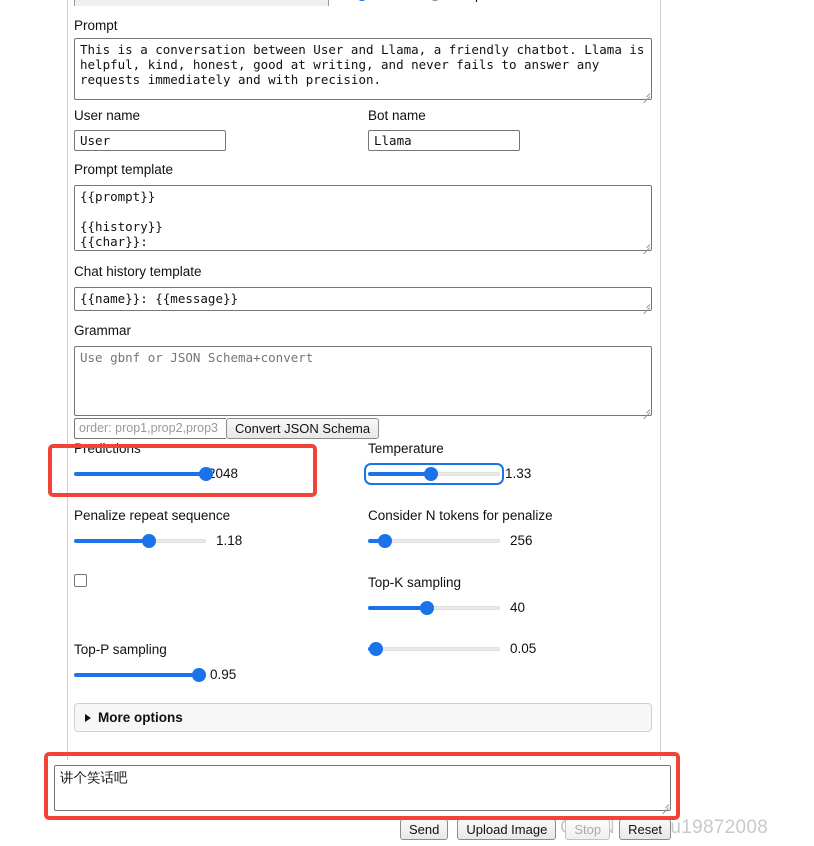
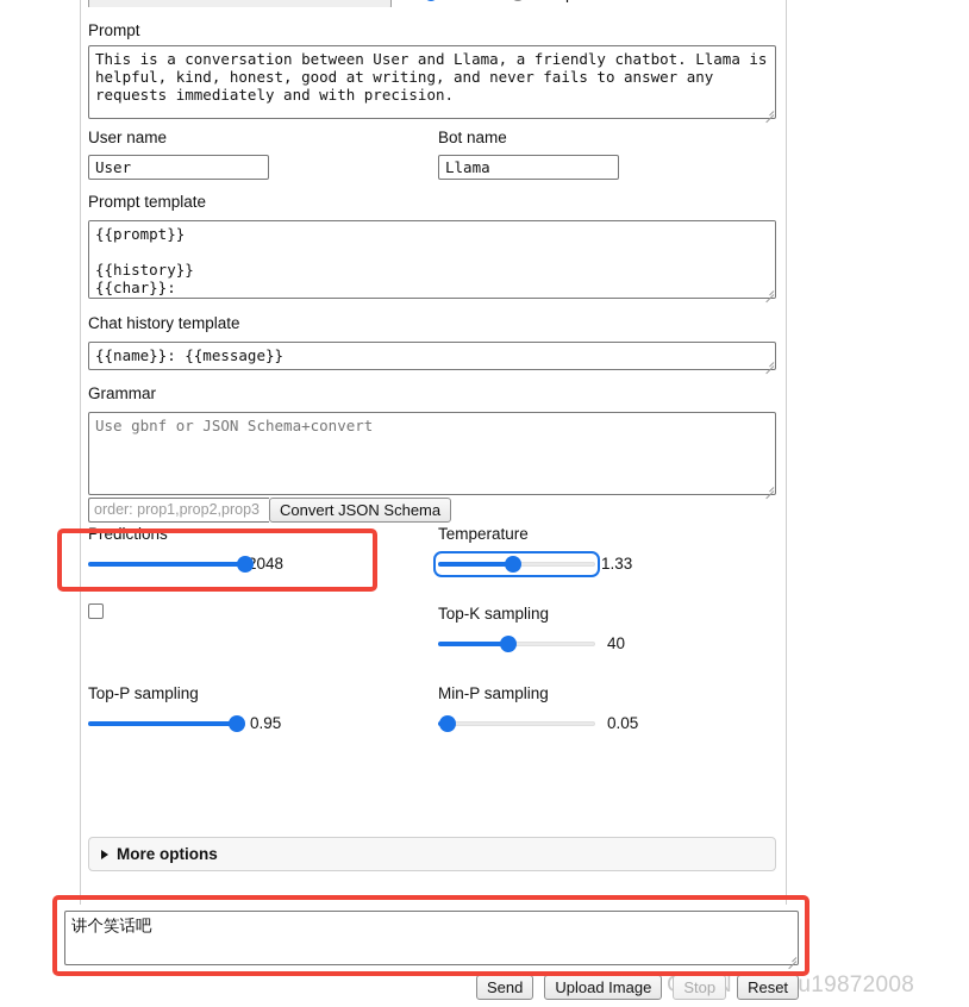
  Prompt
  User name
  User
  Bot name
  Llama
  Prompt template
  {{prompt}}
  {{history}}
  {{char}}:
  Chat history template
  {{name}}: {{message}}
  Grammar
  Use gbnf or JSON Schema+convert
  order: prop1,prop2,prop3
  Convert JSON Schema
  Predictions
  048
  Temperature
  1.33
- Penalize repeat sequence
- 1.18
- Consider N tokens for penalize
- 256
  Top-K sampling
  40
  Top-P sampling
  0.95
+ Min-P sampling
  0.05
  More options
  讲个笑话吧
  Send
  Upload Image
  Stop
  Reset
